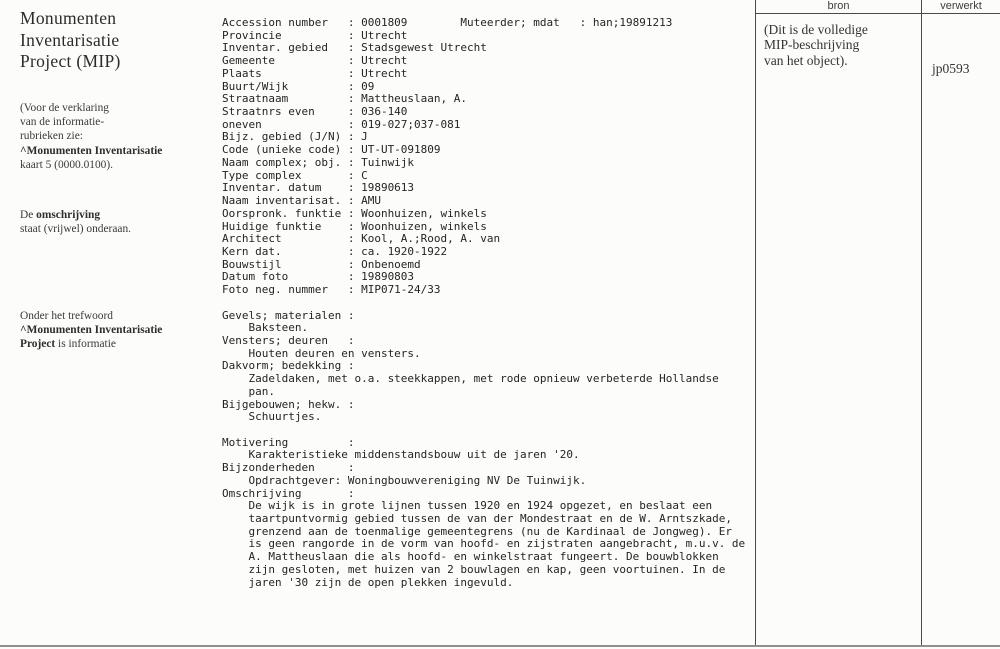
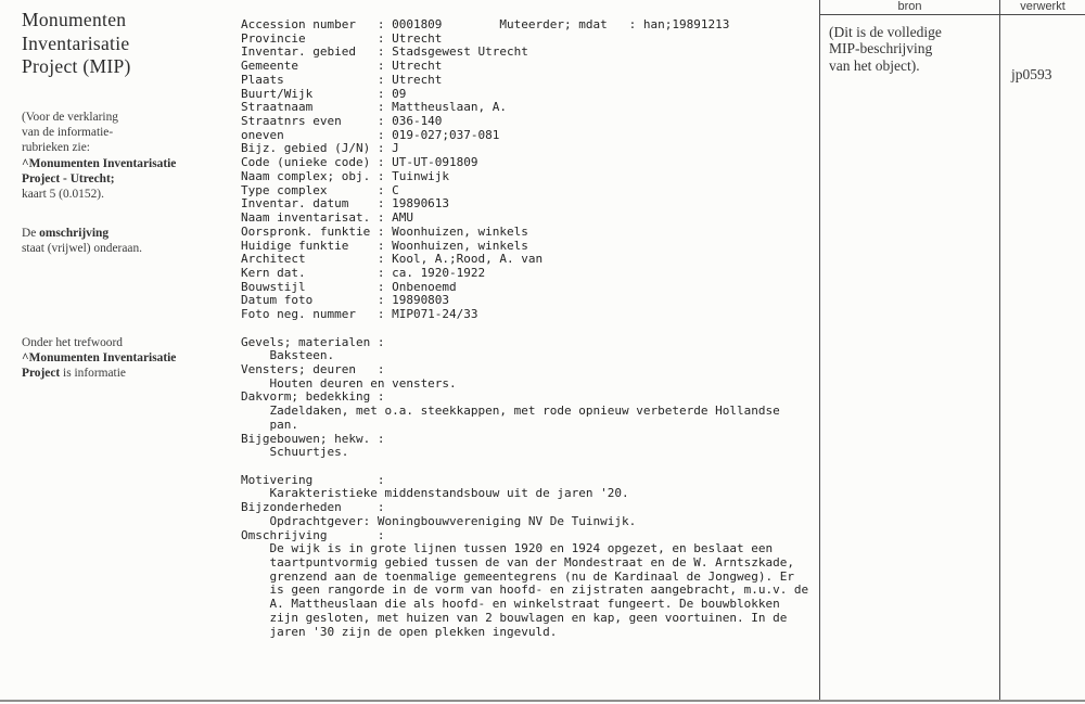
  Monumenten
  Inventarisatie
  Project (MIP)
  (Voor de verklaring
  van de informatie-
  rubrieken zie:
  ^Monumenten Inventarisatie
+ Project - Utrecht;
- kaart 5 (0000.0100).
+ kaart 5 (0.0152).
  De omschrijving
  staat (vrijwel) onderaan.
  Onder het trefwoord
  ^Monumenten Inventarisatie
  Project is informatie
  Accession number : 0001809 Muteerder; mdat : han;19891213
  Provincie : Utrecht
  Inventar. gebied : Stadsgewest Utrecht
  Gemeente : Utrecht
  Plaats : Utrecht
  Buurt/Wijk : 09
  Straatnaam : Mattheuslaan, A.
  Straatnrs even : 036-140
  oneven : 019-027;037-081
  Bijz. gebied (J/N) : J
  Code (unieke code) : UT-UT-091809
  Naam complex; obj. : Tuinwijk
  Type complex : C
  Inventar. datum : 19890613
  Naam inventarisat. : AMU
  Oorspronk. funktie : Woonhuizen, winkels
  Huidige funktie : Woonhuizen, winkels
  Architect : Kool, A.;Rood, A. van
  Kern dat. : ca. 1920-1922
  Bouwstijl : Onbenoemd
  Datum foto : 19890803
  Foto neg. nummer : MIP071-24/33
  Gevels; materialen :
  Baksteen.
  Vensters; deuren :
  Houten deuren en vensters.
  Dakvorm; bedekking :
  Zadeldaken, met o.a. steekkappen, met rode opnieuw verbeterde Hollandse
  pan.
  Bijgebouwen; hekw. :
  Schuurtjes.
  Motivering :
  Karakteristieke middenstandsbouw uit de jaren '20.
  Bijzonderheden :
  Opdrachtgever: Woningbouwvereniging NV De Tuinwijk.
  Omschrijving :
  De wijk is in grote lijnen tussen 1920 en 1924 opgezet, en beslaat een
  taartpuntvormig gebied tussen de van der Mondestraat en de W. Arntszkade,
  grenzend aan de toenmalige gemeentegrens (nu de Kardinaal de Jongweg). Er
  is geen rangorde in de vorm van hoofd- en zijstraten aangebracht, m.u.v. de
  A. Mattheuslaan die als hoofd- en winkelstraat fungeert. De bouwblokken
  zijn gesloten, met huizen van 2 bouwlagen en kap, geen voortuinen. In de
  jaren '30 zijn de open plekken ingevuld.
  bron
  verwerkt
  (Dit is de volledige
  MIP-beschrijving
  van het object).
  jp0593
